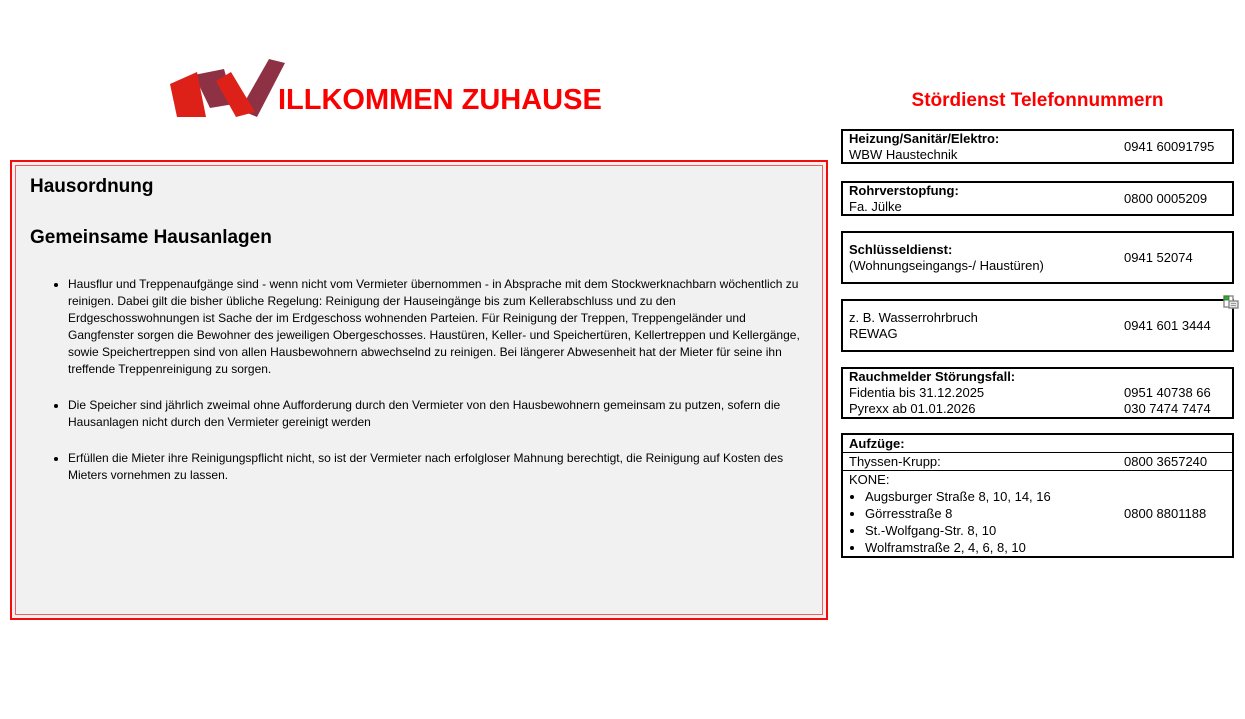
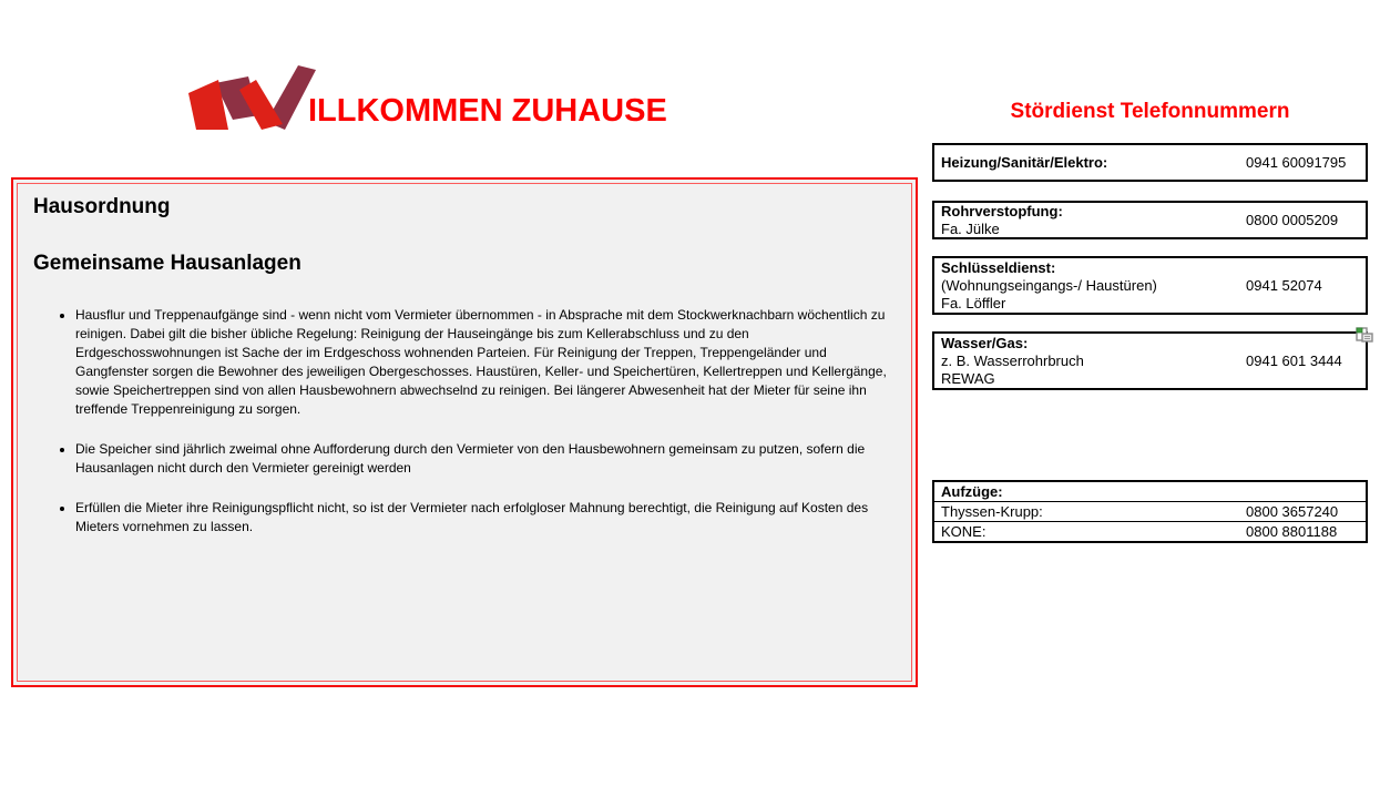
  ILLKOMMEN ZUHAUSE
  Hausordnung
  Gemeinsame Hausanlagen
  Hausflur und Treppenaufgänge sind - wenn nicht vom Vermieter übernommen - in Absprache mit dem Stockwerknachbarn wöchentlich zu reinigen. Dabei gilt die bisher übliche Regelung: Reinigung der Hauseingänge bis zum Kellerabschluss und zu den Erdgeschosswohnungen ist Sache der im Erdgeschoss wohnenden Parteien. Für Reinigung der Treppen, Treppengeländer und Gangfenster sorgen die Bewohner des jeweiligen Obergeschosses. Haustüren, Keller- und Speichertüren, Kellertreppen und Kellergänge, sowie Speichertreppen sind von allen Hausbewohnern abwechselnd zu reinigen. Bei längerer Abwesenheit hat der Mieter für seine ihn treffende Treppenreinigung zu sorgen.
  Die Speicher sind jährlich zweimal ohne Aufforderung durch den Vermieter von den Hausbewohnern gemeinsam zu putzen, sofern die Hausanlagen nicht durch den Vermieter gereinigt werden
  Erfüllen die Mieter ihre Reinigungspflicht nicht, so ist der Vermieter nach erfolgloser Mahnung berechtigt, die Reinigung auf Kosten des Mieters vornehmen zu lassen.
  Stördienst Telefonnummern
  Heizung/Sanitär/Elektro:
- WBW Haustechnik
  0941 60091795
  Rohrverstopfung:
  Fa. Jülke
  0800 0005209
  Schlüsseldienst:
  (Wohnungseingangs-/ Haustüren)
+ Fa. Löffler
  0941 52074
+ Wasser/Gas:
  z. B. Wasserrohrbruch
  REWAG
  0941 601 3444
- Rauchmelder Störungsfall:
- Fidentia bis 31.12.2025
- 0951 40738 66
- Pyrexx ab 01.01.2026
- 030 7474 7474
  Aufzüge:
  Thyssen-Krupp:
  0800 3657240
  KONE:
- Augsburger Straße 8, 10, 14, 16
- Görresstraße 8
- St.-Wolfgang-Str. 8, 10
- Wolframstraße 2, 4, 6, 8, 10
  0800 8801188
